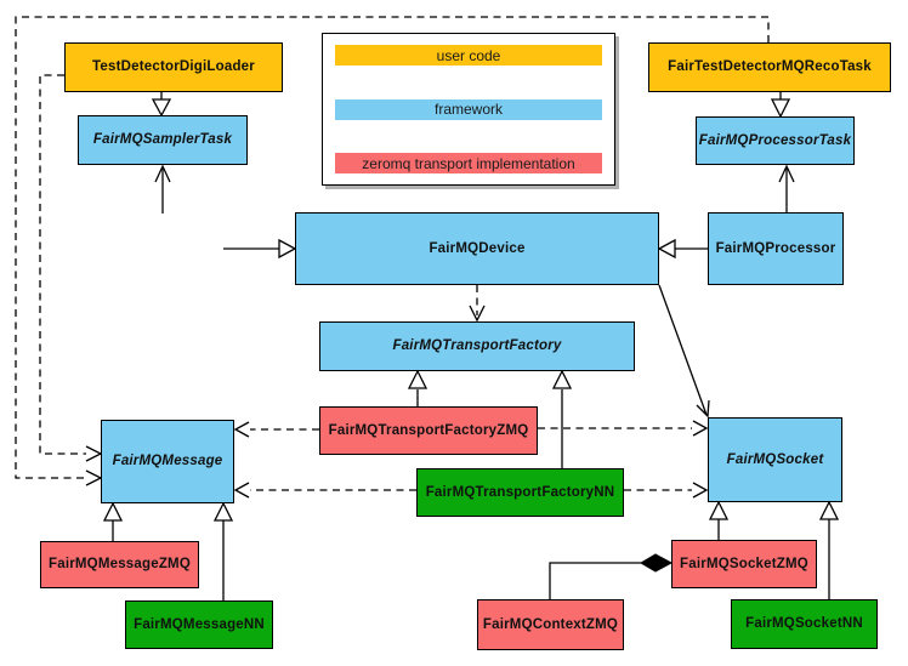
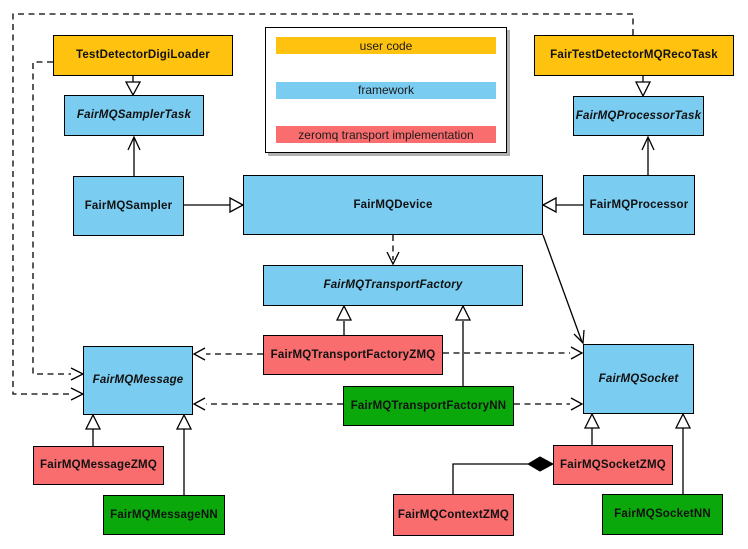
  user code
  framework
  zeromq transport implementation
  TestDetectorDigiLoader
  FairTestDetectorMQRecoTask
  FairMQSamplerTask
  FairMQProcessorTask
+ FairMQSampler
  FairMQDevice
  FairMQProcessor
  FairMQTransportFactory
  FairMQTransportFactoryZMQ
  FairMQTransportFactoryNN
  FairMQMessage
  FairMQSocket
  FairMQMessageZMQ
  FairMQMessageNN
  FairMQContextZMQ
  FairMQSocketZMQ
  FairMQSocketNN
